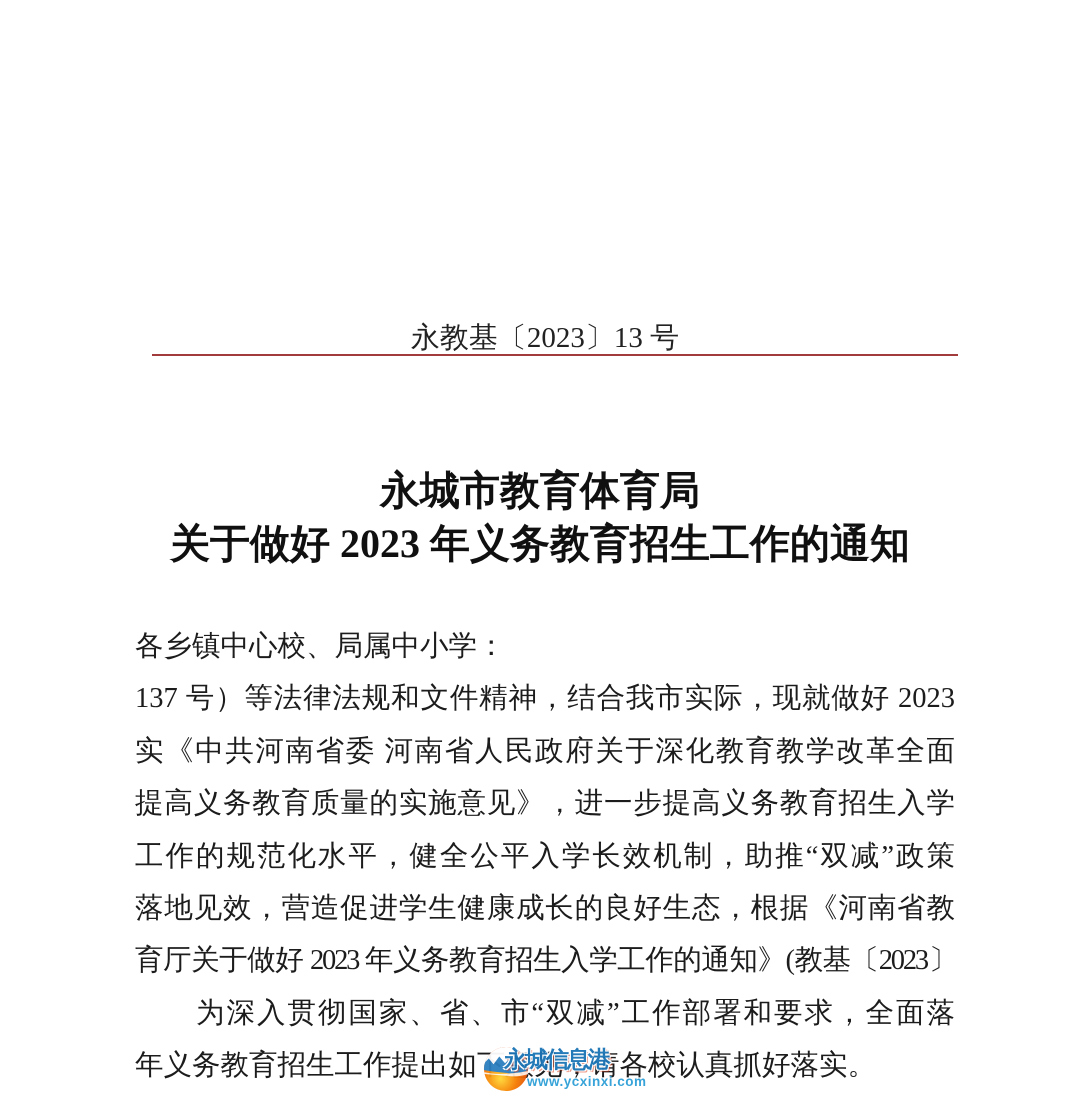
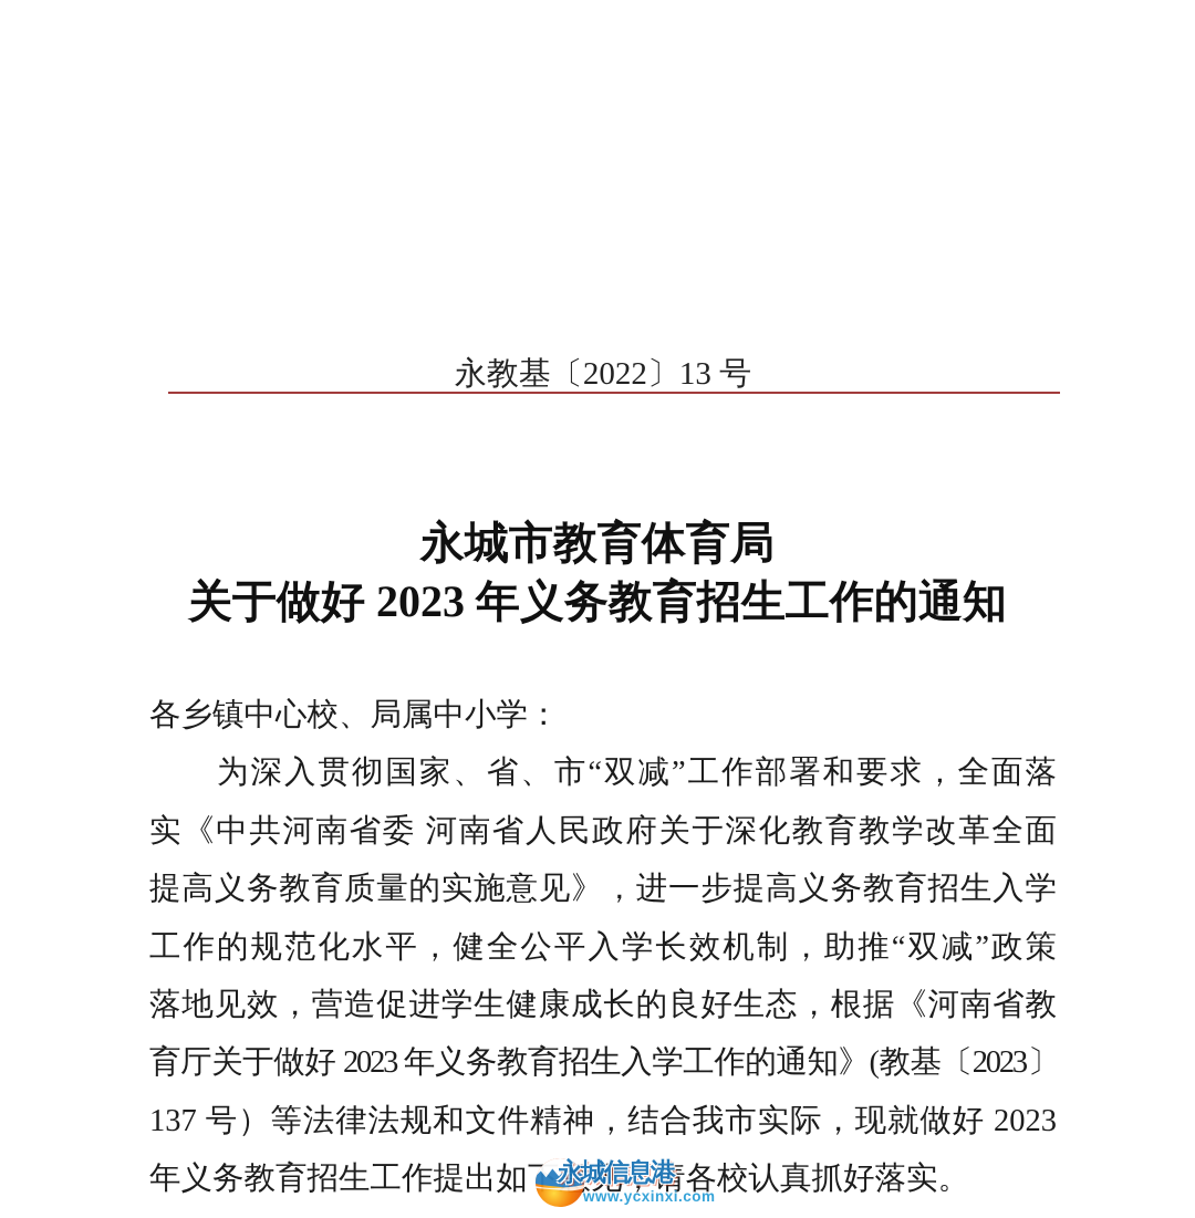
- 永教基〔2023〕13 号
+ 永教基〔2022〕13 号
  永城市教育体育局
  关于做好 2023 年义务教育招生工作的通知
  各乡镇中心校、局属中小学：
- 137 号）等法律法规和文件精神，结合我市实际，现就做好 2023
+ 为深入贯彻国家、省、市“双减”工作部署和要求，全面落
  实《中共河南省委 河南省人民政府关于深化教育教学改革全面
  提高义务教育质量的实施意见》，进一步提高义务教育招生入学
  工作的规范化水平，健全公平入学长效机制，助推“双减”政策
  落地见效，营造促进学生健康成长的良好生态，根据《河南省教
  育厅关于做好 2023 年义务教育招生入学工作的通知》(教基〔2023〕
- 为深入贯彻国家、省、市“双减”工作部署和要求，全面落
+ 137 号）等法律法规和文件精神，结合我市实际，现就做好 2023
  年义务教育招生工作提出如见，请各校认真抓好落实。
  永城信息港
  www.ycxinxi.com
